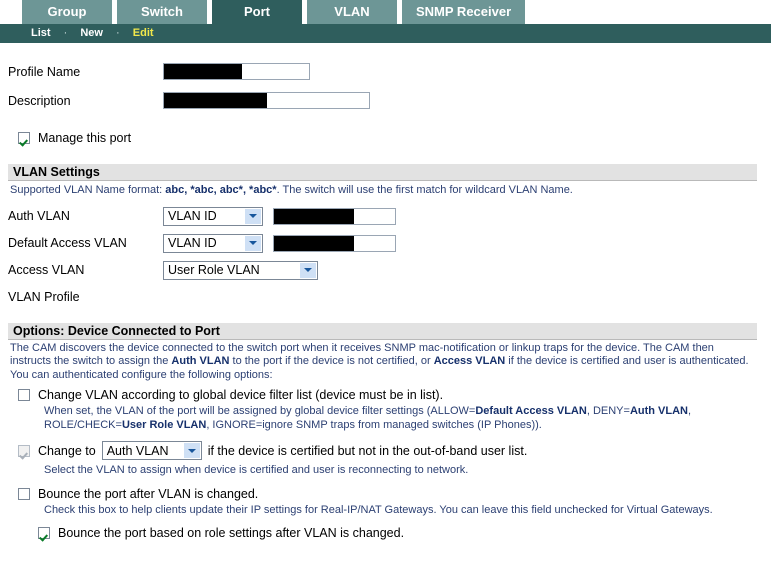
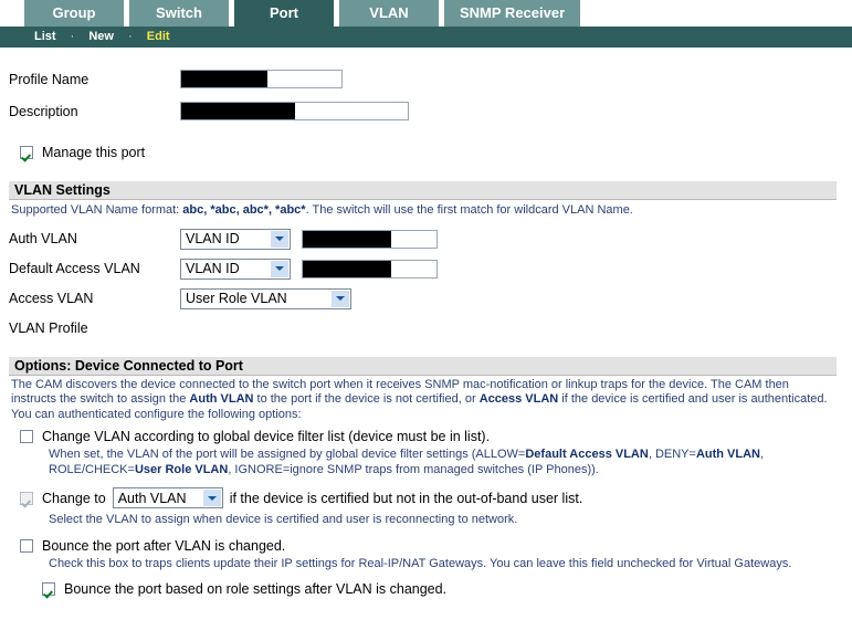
  Group
  Switch
  Port
  VLAN
  SNMP Receiver
  List · New · Edit
  Profile Name
  Description
  Manage this port
  VLAN Settings
  Supported VLAN Name format: abc, *abc, abc*, *abc*. The switch will use the first match for wildcard VLAN Name.
  Auth VLAN
  VLAN ID
  Default Access VLAN
  VLAN ID
  Access VLAN
  User Role VLAN
  VLAN Profile
  Options: Device Connected to Port
  The CAM discovers the device connected to the switch port when it receives SNMP mac-notification or linkup traps for the device. The CAM then instructs the switch to assign the Auth VLAN to the port if the device is not certified, or Access VLAN if the device is certified and user is authenticated.
  You can authenticated configure the following options:
  Change VLAN according to global device filter list (device must be in list).
  When set, the VLAN of the port will be assigned by global device filter settings (ALLOW=Default Access VLAN, DENY=Auth VLAN, ROLE/CHECK=User Role VLAN, IGNORE=ignore SNMP traps from managed switches (IP Phones)).
  Change to
  Auth VLAN
  if the device is certified but not in the out-of-band user list.
  Select the VLAN to assign when device is certified and user is reconnecting to network.
  Bounce the port after VLAN is changed.
- Check this box to help clients update their IP settings for Real-IP/NAT Gateways. You can leave this field unchecked for Virtual Gateways.
+ Check this box to traps clients update their IP settings for Real-IP/NAT Gateways. You can leave this field unchecked for Virtual Gateways.
  Bounce the port based on role settings after VLAN is changed.
